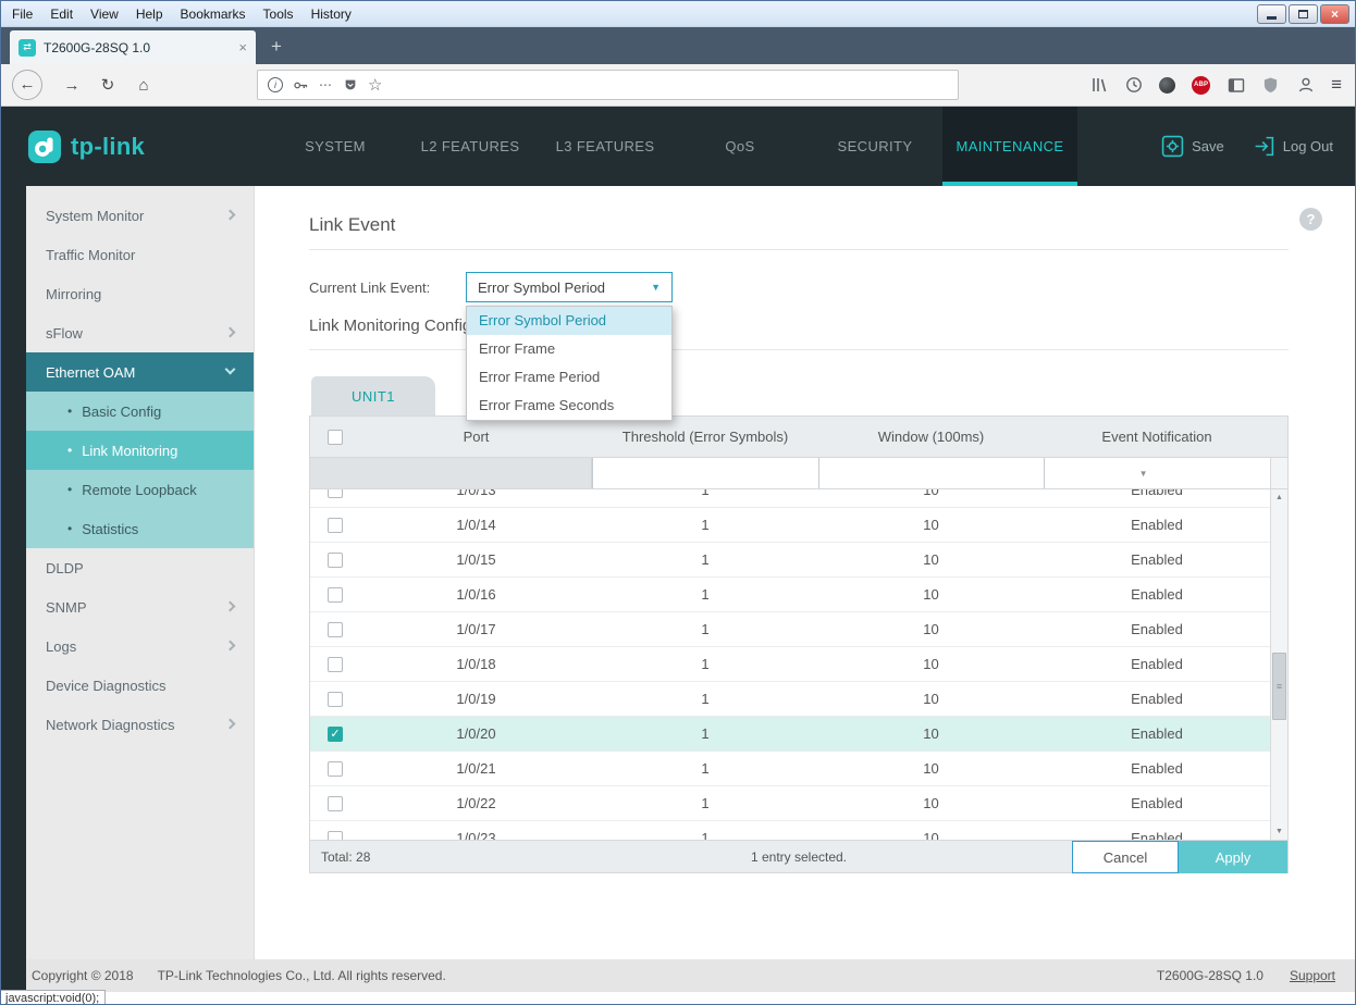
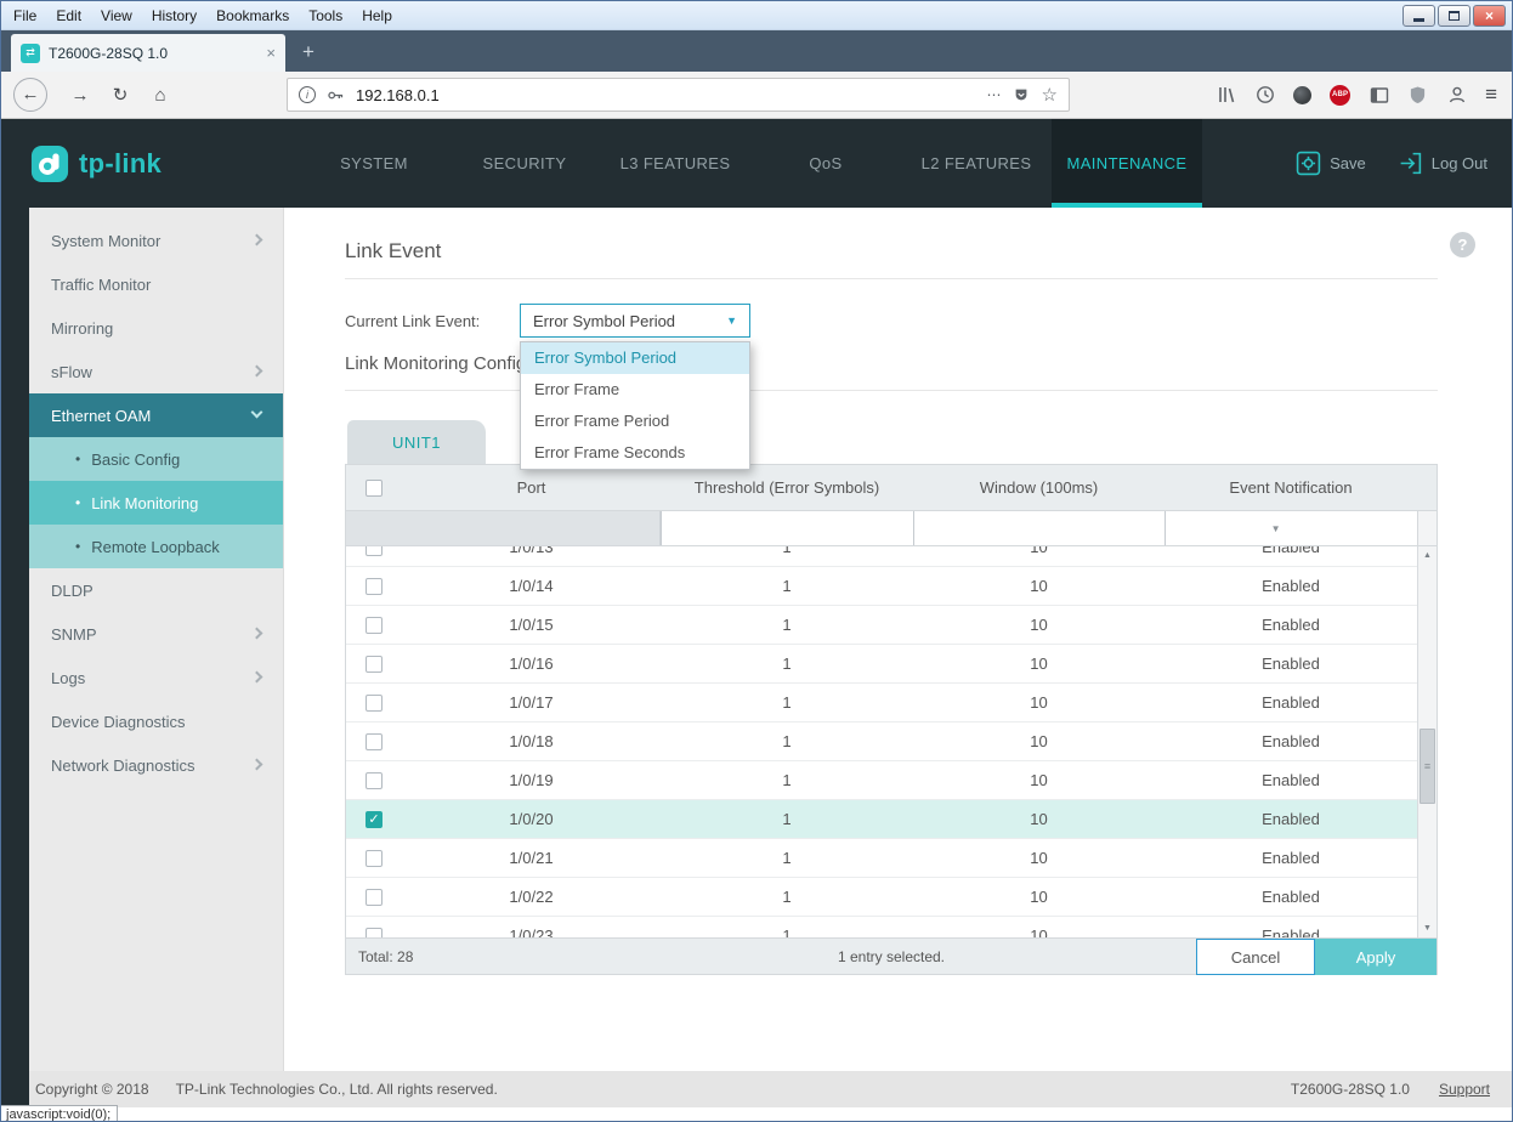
  File
  Edit
  View
- Help
+ History
  Bookmarks
  Tools
- History
+ Help
  ×
  ⇄
  T2600G-28SQ 1.0
  ×
  +
  ←
  →
  ↻
  ⌂
  i
+ 192.168.0.1
  ⋯
  ☆
  ≡
  tp-link
  SYSTEM
- L2 FEATURES
+ SECURITY
  L3 FEATURES
  QoS
- SECURITY
+ L2 FEATURES
  MAINTENANCE
  Save
  Log Out
  System Monitor
  Traffic Monitor
  Mirroring
  sFlow
  Ethernet OAM
  Basic Config
  Link Monitoring
  Remote Loopback
- Statistics
  DLDP
  SNMP
  Logs
  Device Diagnostics
  Network Diagnostics
  ?
  Link Event
  Current Link Event:
  Error Symbol Period
  ▼
  Link Monitoring Confi
  UNIT1
  Port
  Threshold (Error Symbols)
  Window (100ms)
  Event Notification
  ▼
  1/0/13
  1
  10
  Enabled
  1/0/14
  1
  10
  Enabled
  1/0/15
  1
  10
  Enabled
  1/0/16
  1
  10
  Enabled
  1/0/17
  1
  10
  Enabled
  1/0/18
  1
  10
  Enabled
  1/0/19
  1
  10
  Enabled
  ✓
  1/0/20
  1
  10
  Enabled
  1/0/21
  1
  10
  Enabled
  1/0/22
  1
  10
  Enabled
  1/0/23
  1
  10
  Enabled
  ≡
  Total: 28
  1 entry selected.
  Cancel
  Apply
  Error Symbol Period
  Error Frame
  Error Frame Period
  Error Frame Seconds
  Copyright © 2018
  TP-Link Technologies Co., Ltd. All rights reserved.
  T2600G-28SQ 1.0
  Support
  javascript:void(0);
